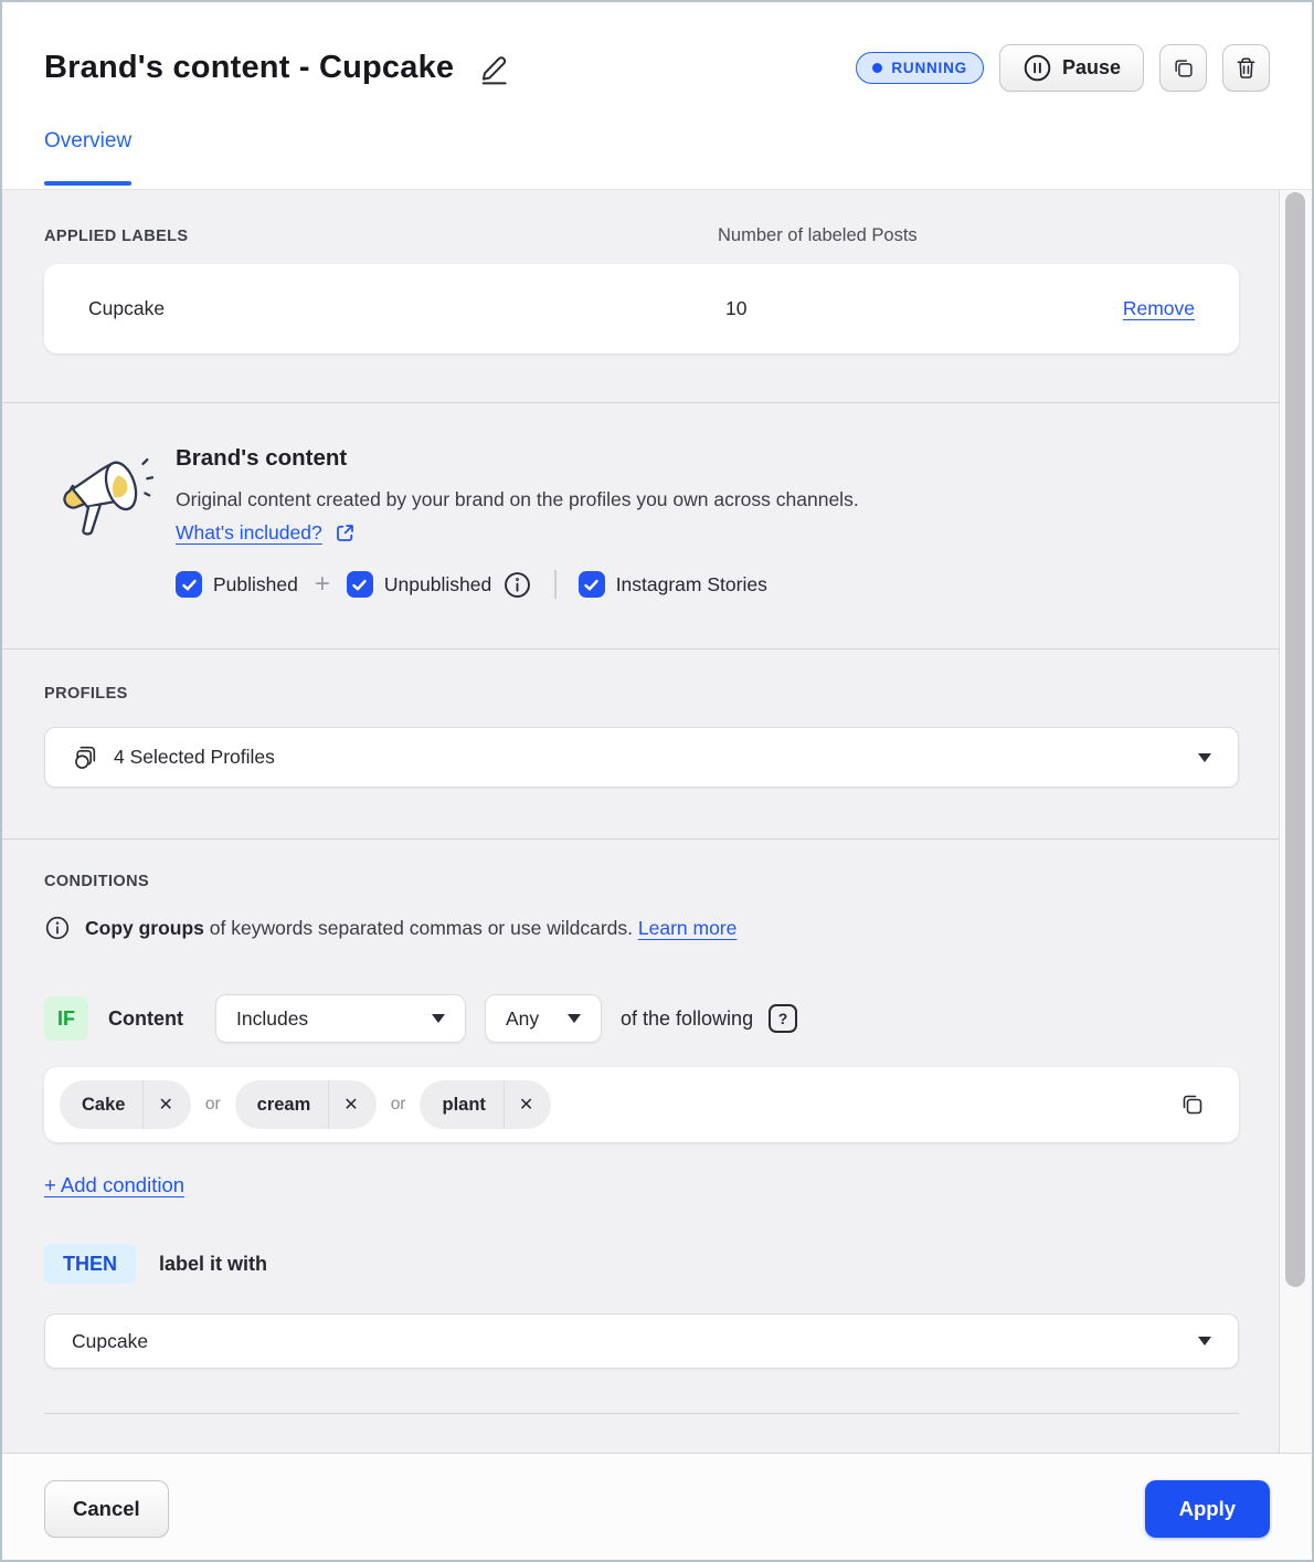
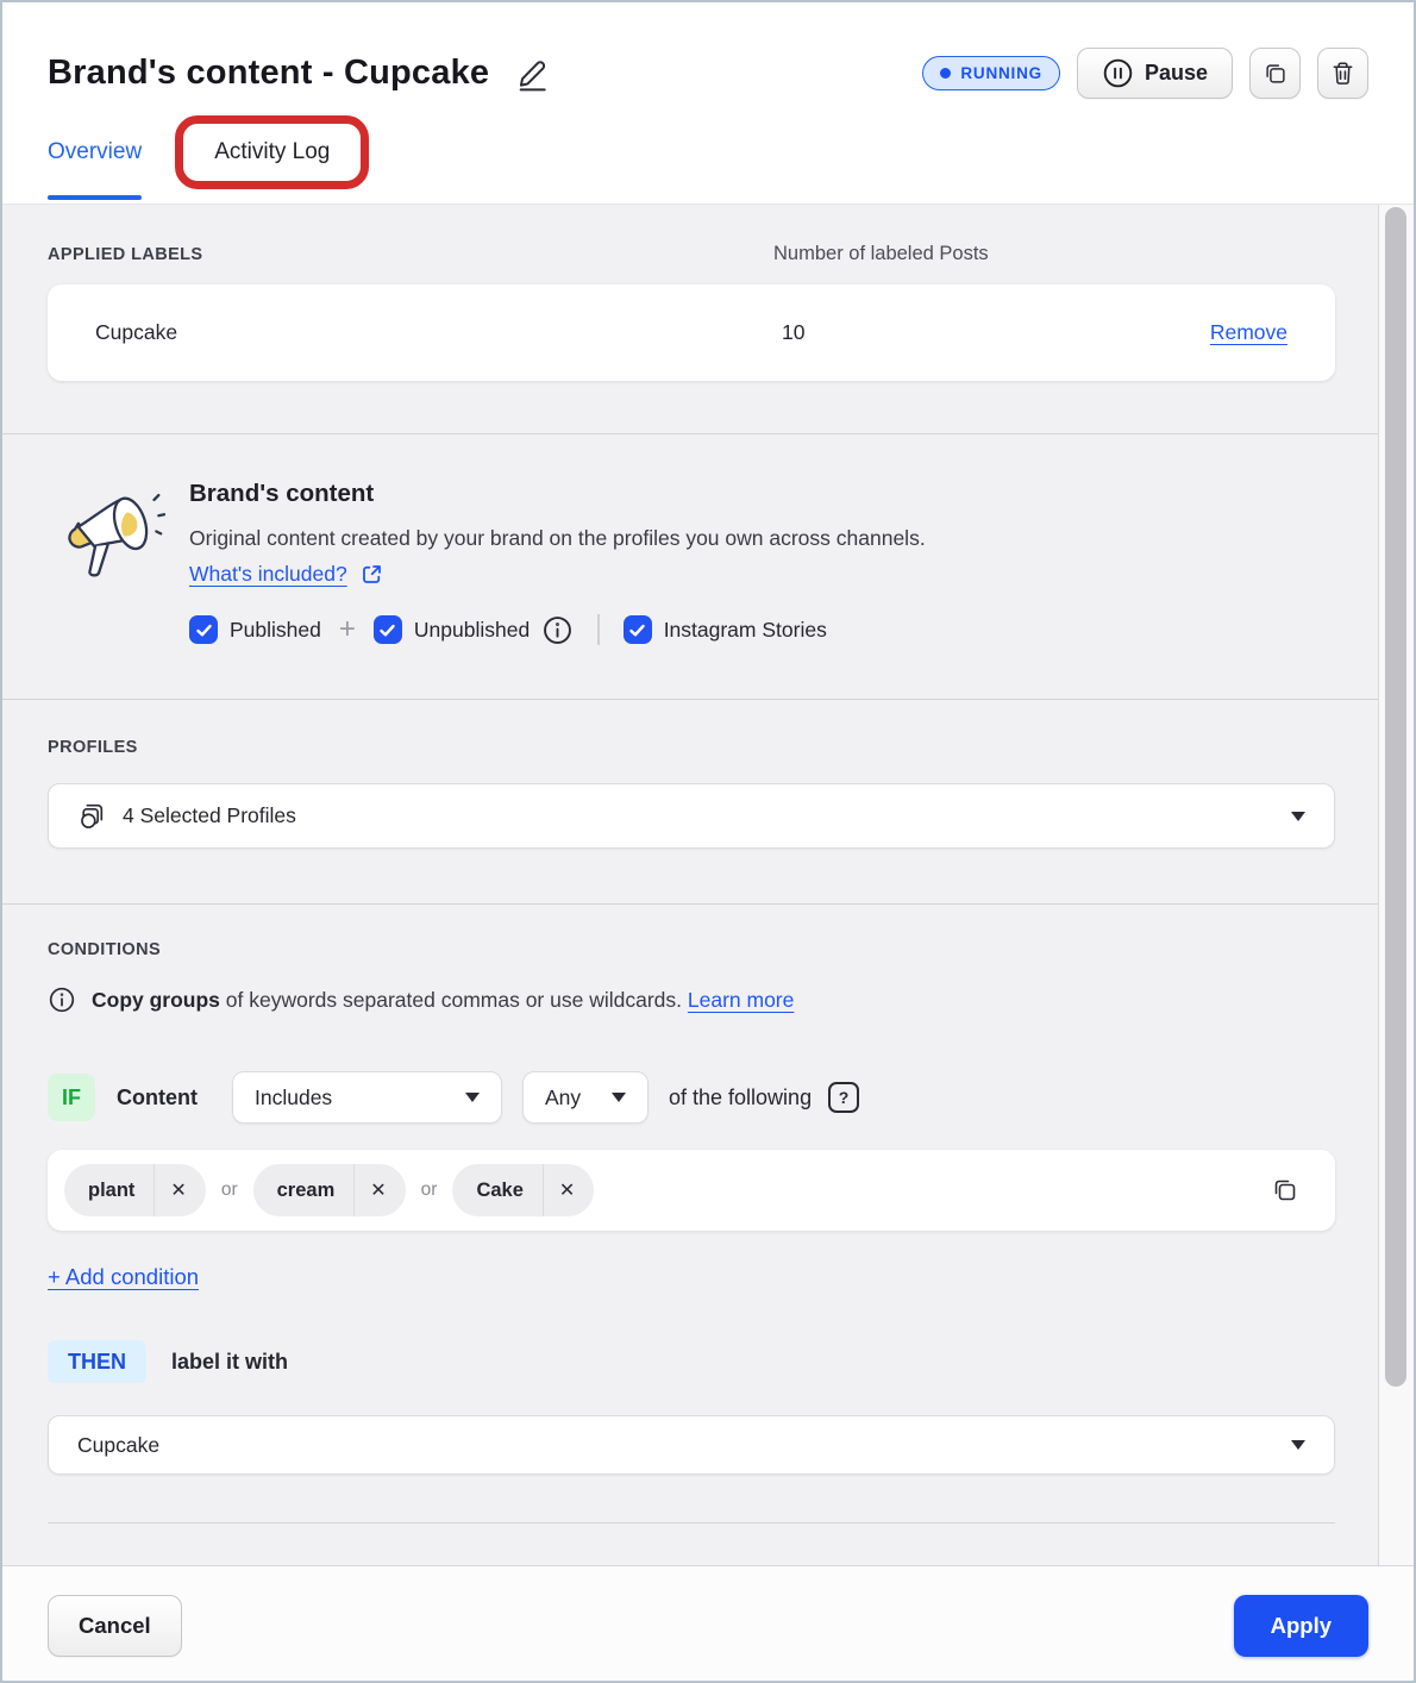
  Brand's content - Cupcake
  RUNNING
  Pause
  Overview
+ Activity Log
  APPLIED LABELS
  Number of labeled Posts
  Cupcake
  10
  Remove
  Brand's content
  Original content created by your brand on the profiles you own across channels.
  What's included?
  Published
  +
  Unpublished
  Instagram Stories
  PROFILES
  4 Selected Profiles
  CONDITIONS
  Copy groups of keywords separated commas or use wildcards. Learn more
  IF
  Content
  Includes
  Any
  of the following
  ?
- Cake
+ plant
  ✕
  or
  cream
  ✕
  or
- plant
+ Cake
  ✕
  + Add condition
  THEN
  label it with
  Cupcake
  Cancel
  Apply
